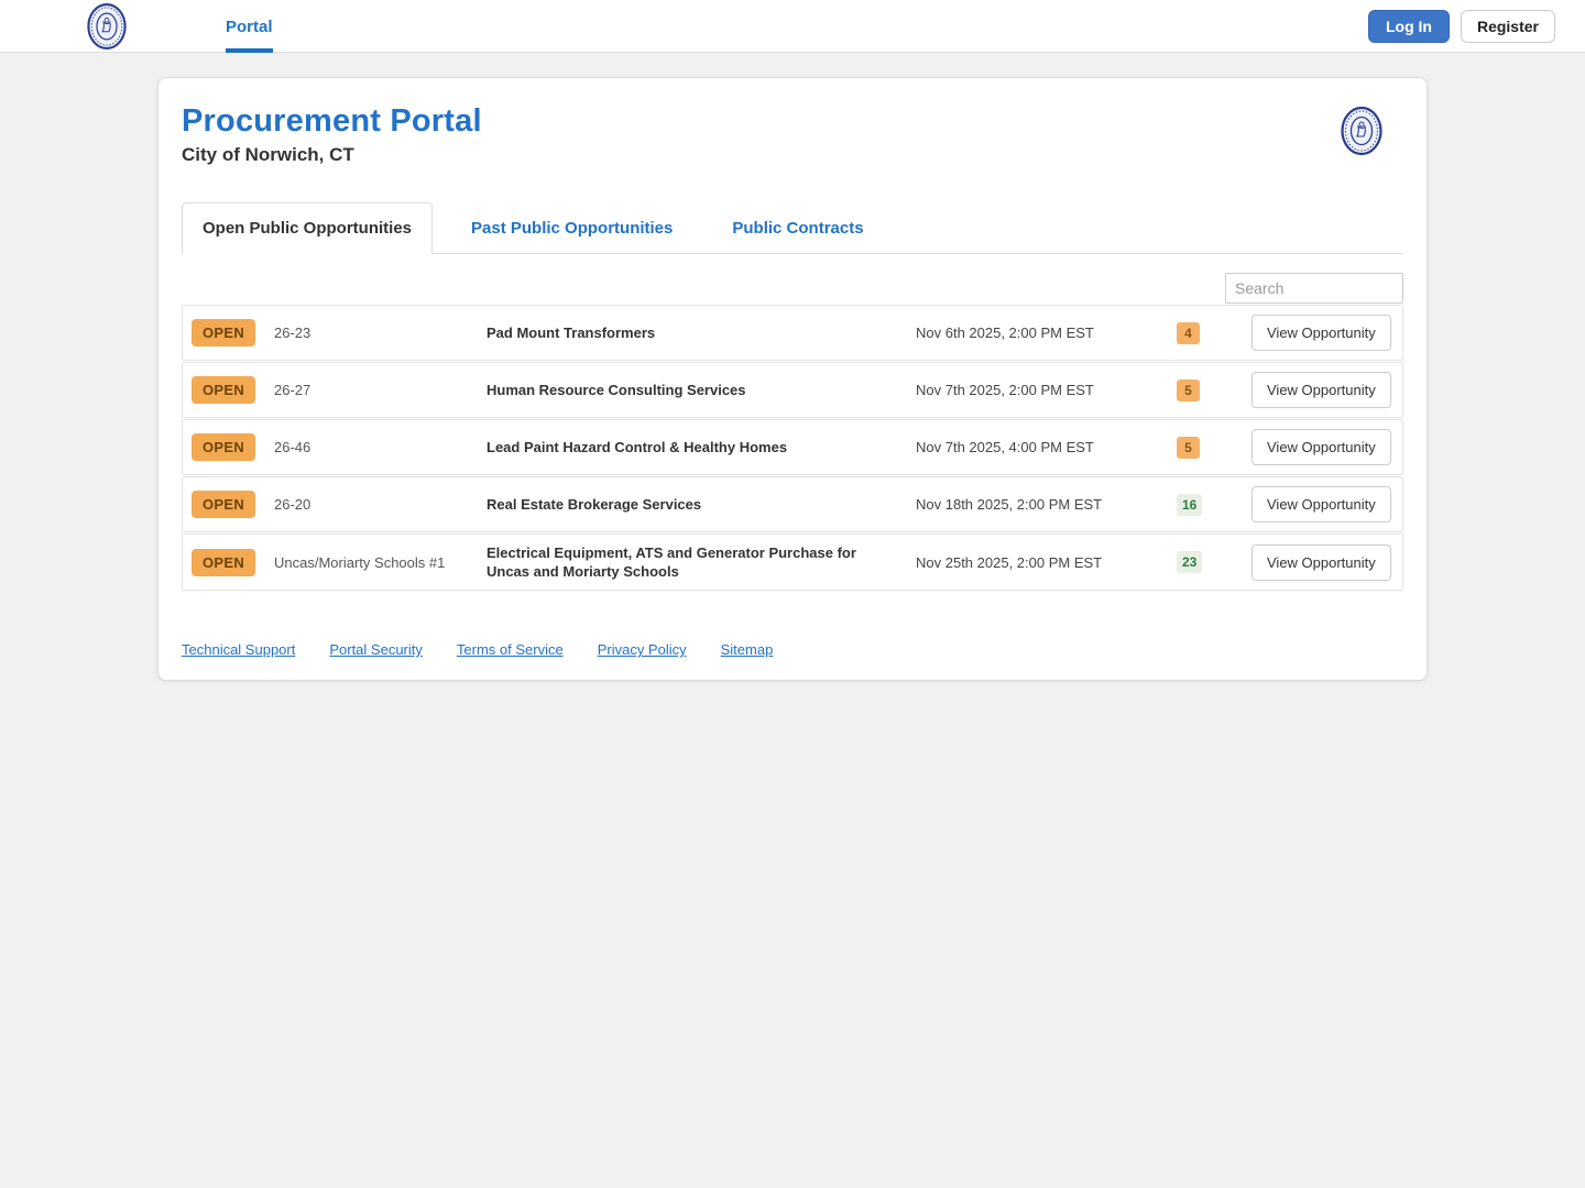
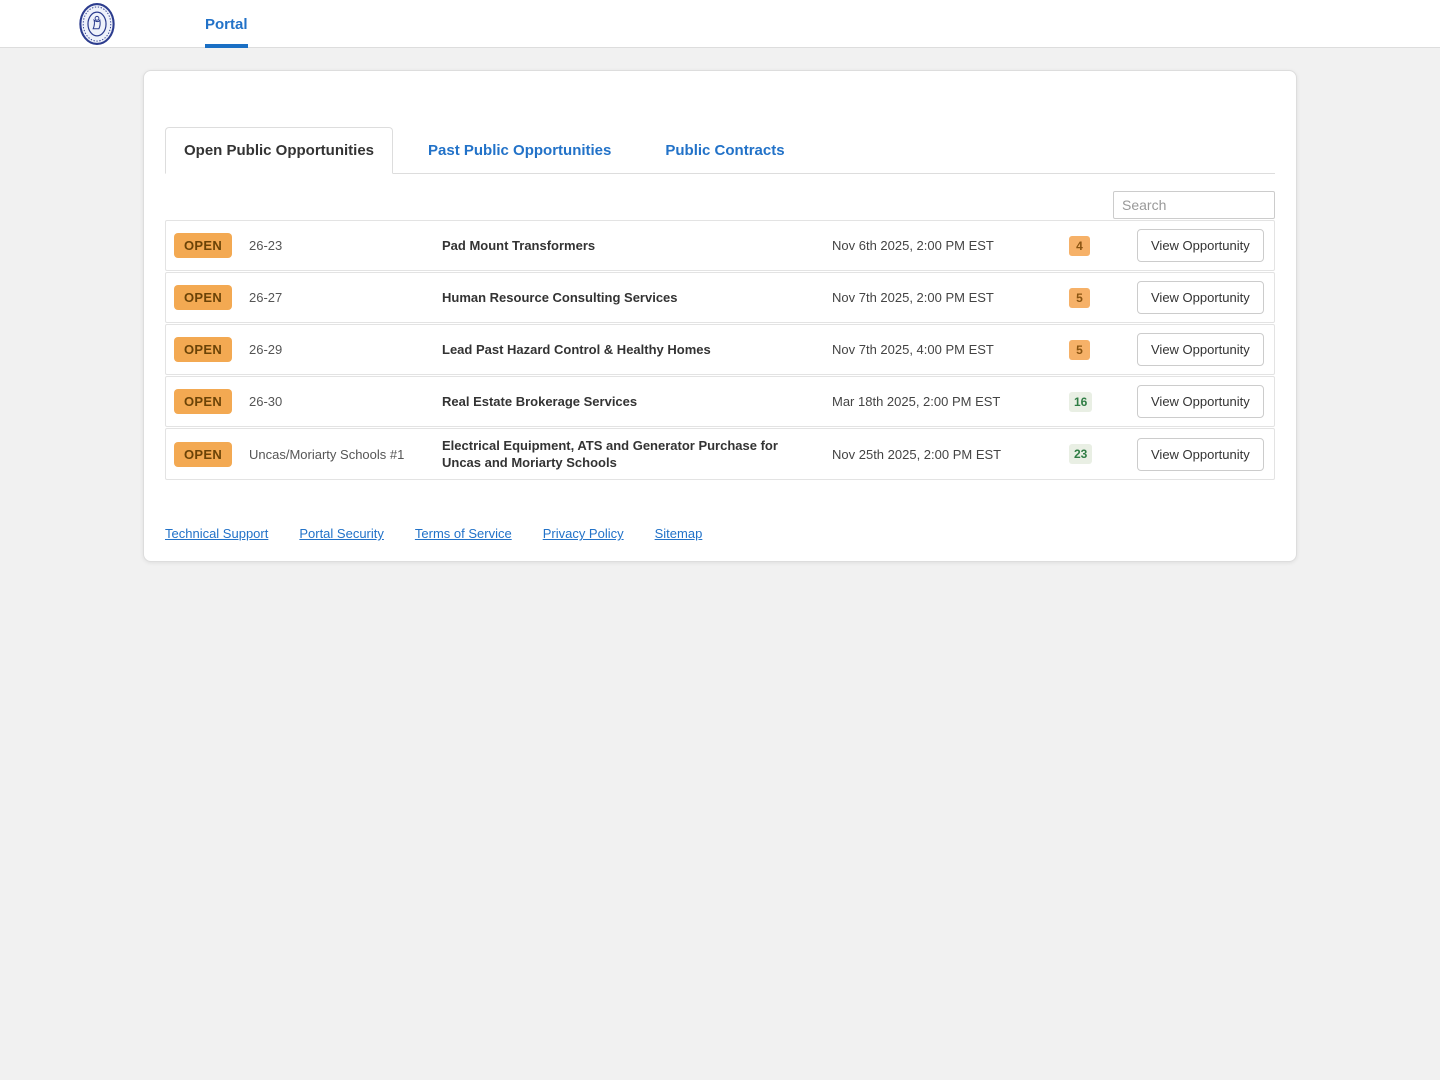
  Portal
- Log In
- Register
- Procurement Portal
- City of Norwich, CT
  Open Public Opportunities
  Past Public Opportunities
  Public Contracts
  Search
  OPEN
  26-23
  Pad Mount Transformers
  Nov 6th 2025, 2:00 PM EST
  4
  View Opportunity
  OPEN
  26-27
  Human Resource Consulting Services
  Nov 7th 2025, 2:00 PM EST
  5
  View Opportunity
  OPEN
- 26-46
+ 26-29
- Lead Paint Hazard Control & Healthy Homes
+ Lead Past Hazard Control & Healthy Homes
  Nov 7th 2025, 4:00 PM EST
  5
  View Opportunity
  OPEN
- 26-20
+ 26-30
  Real Estate Brokerage Services
- Nov 18th 2025, 2:00 PM EST
+ Mar 18th 2025, 2:00 PM EST
  16
  View Opportunity
  OPEN
  Uncas/Moriarty Schools #1
  Electrical Equipment, ATS and Generator Purchase for Uncas and Moriarty Schools
  Nov 25th 2025, 2:00 PM EST
  23
  View Opportunity
  Technical Support
  Portal Security
  Terms of Service
  Privacy Policy
  Sitemap
